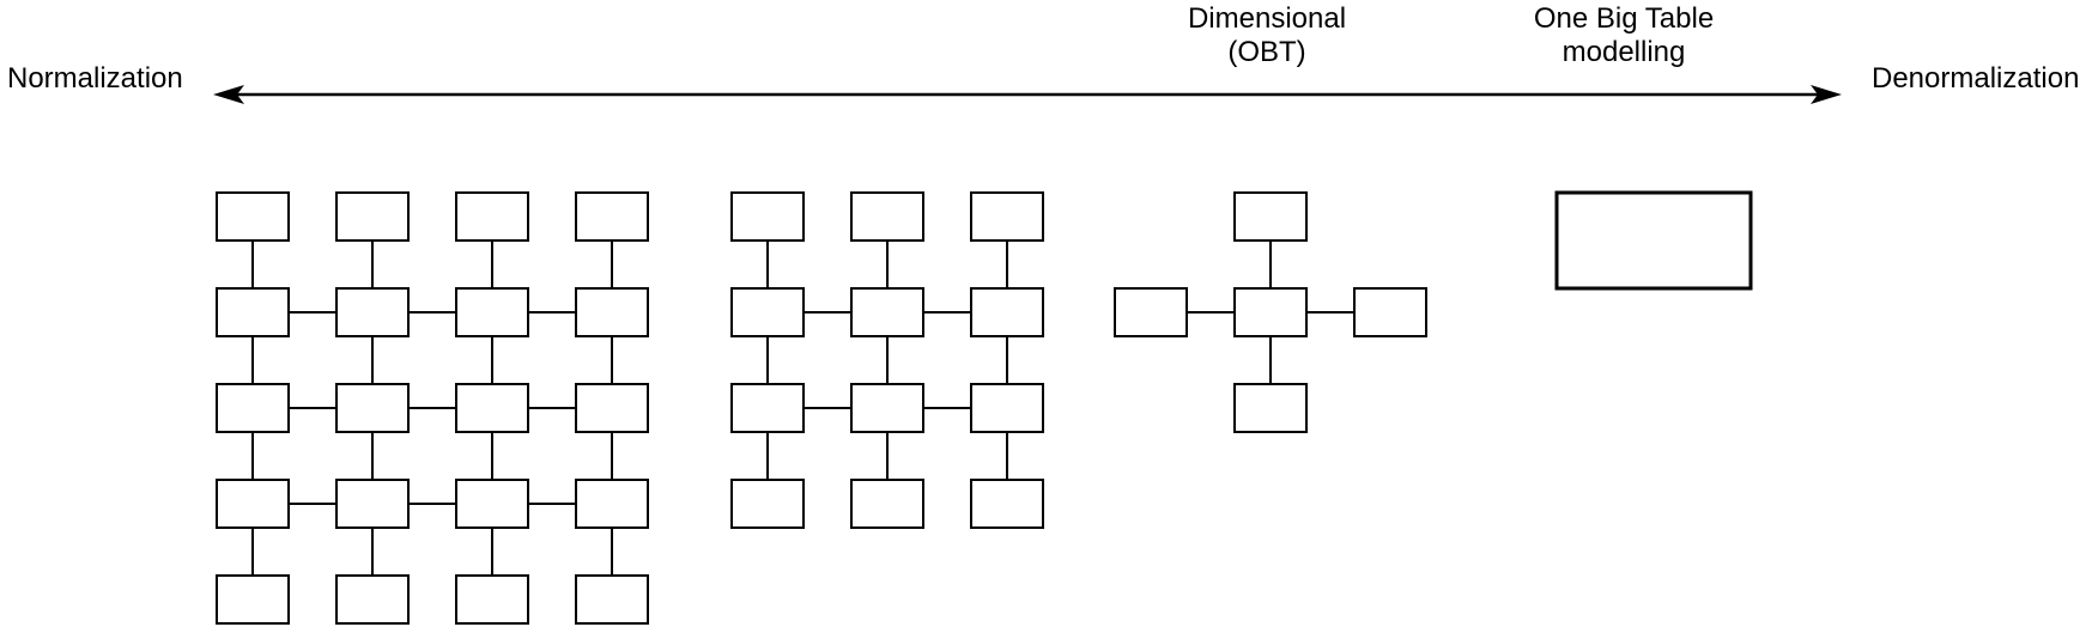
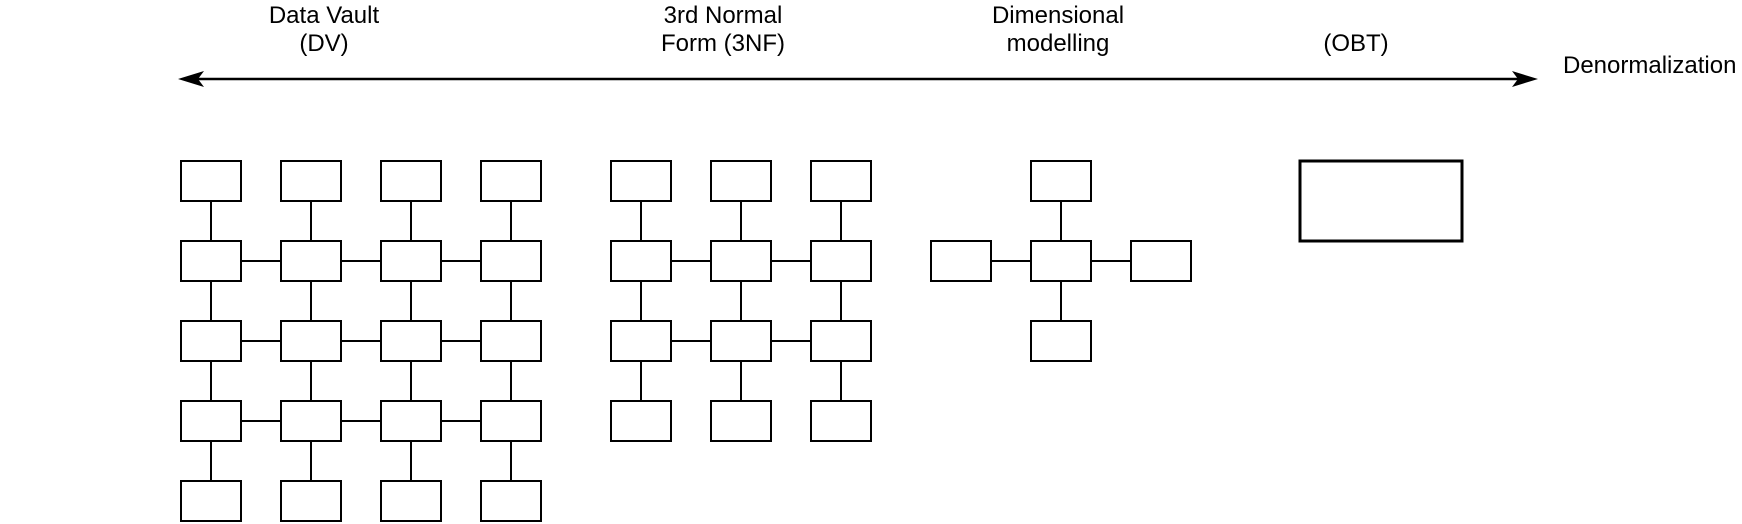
- Normalization
  Denormalization
+ Data Vault
+ (DV)
+ 3rd Normal
+ Form (3NF)
  Dimensional
- (OBT)
+ modelling
- One Big Table
- modelling
+ (OBT)
